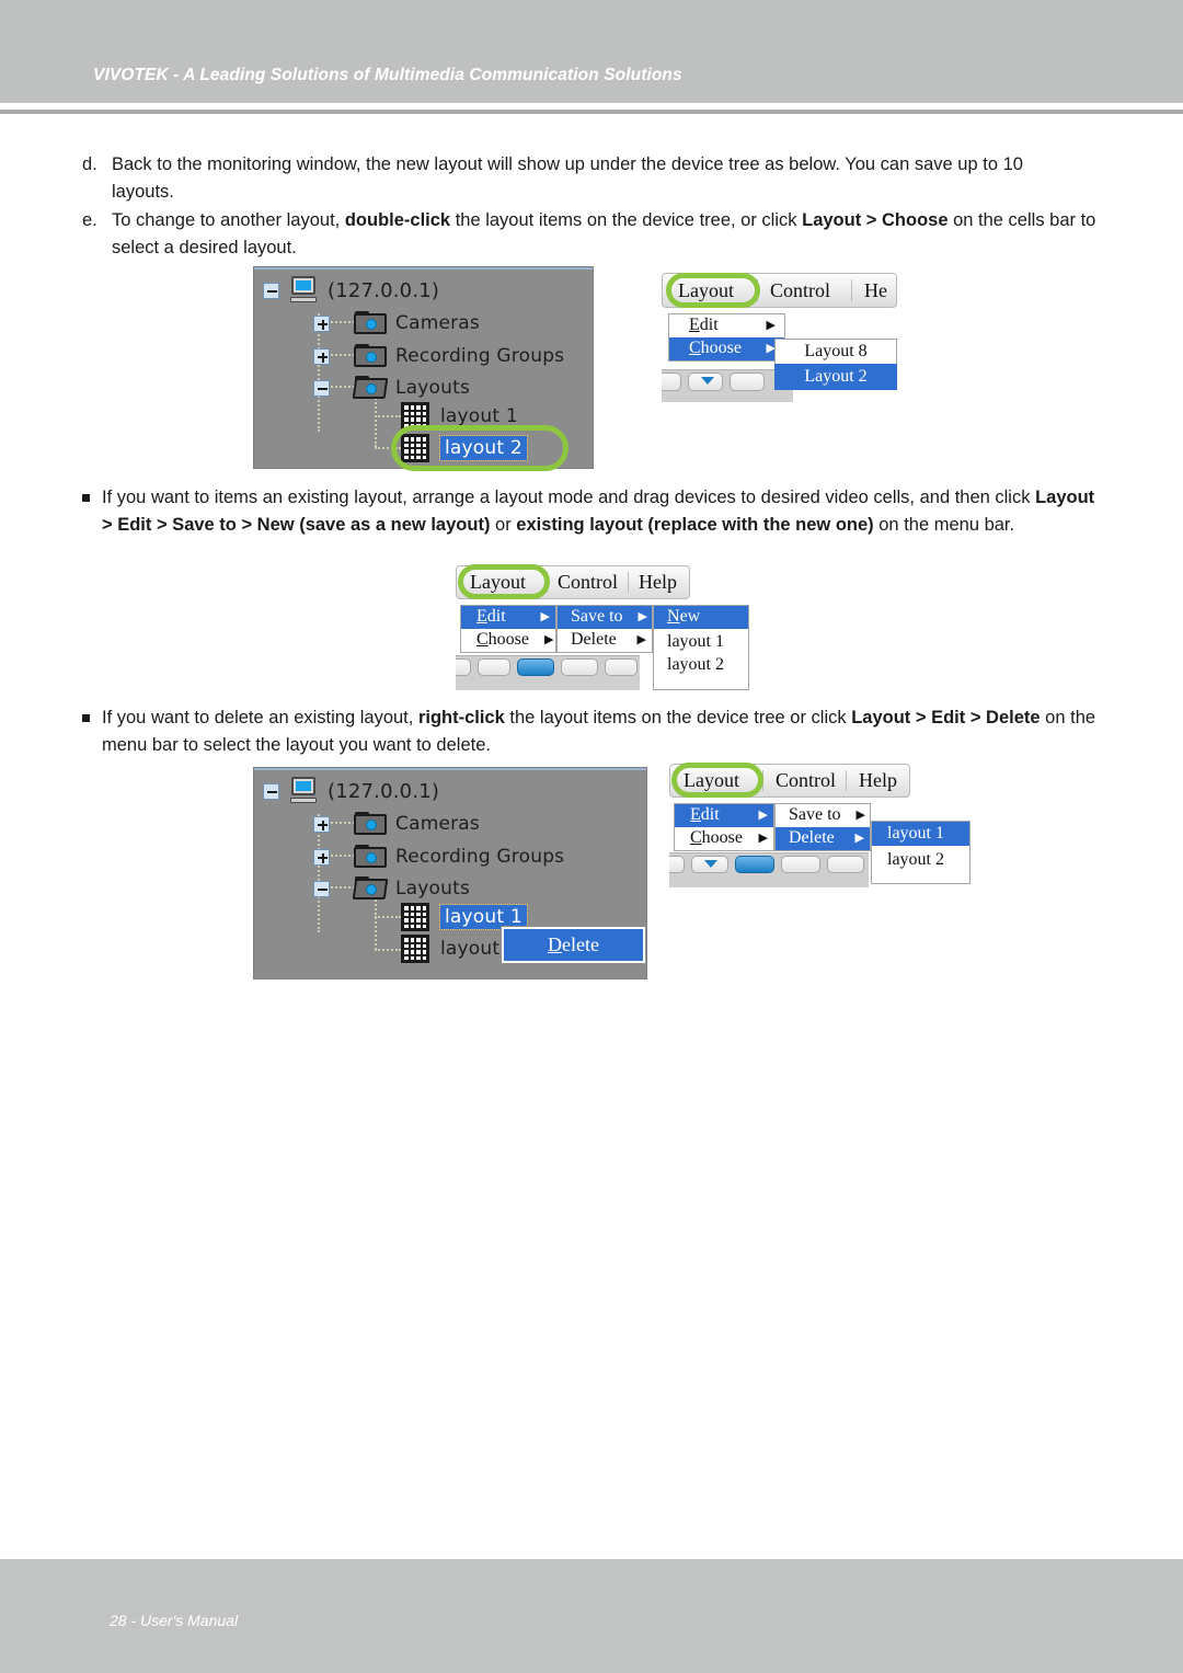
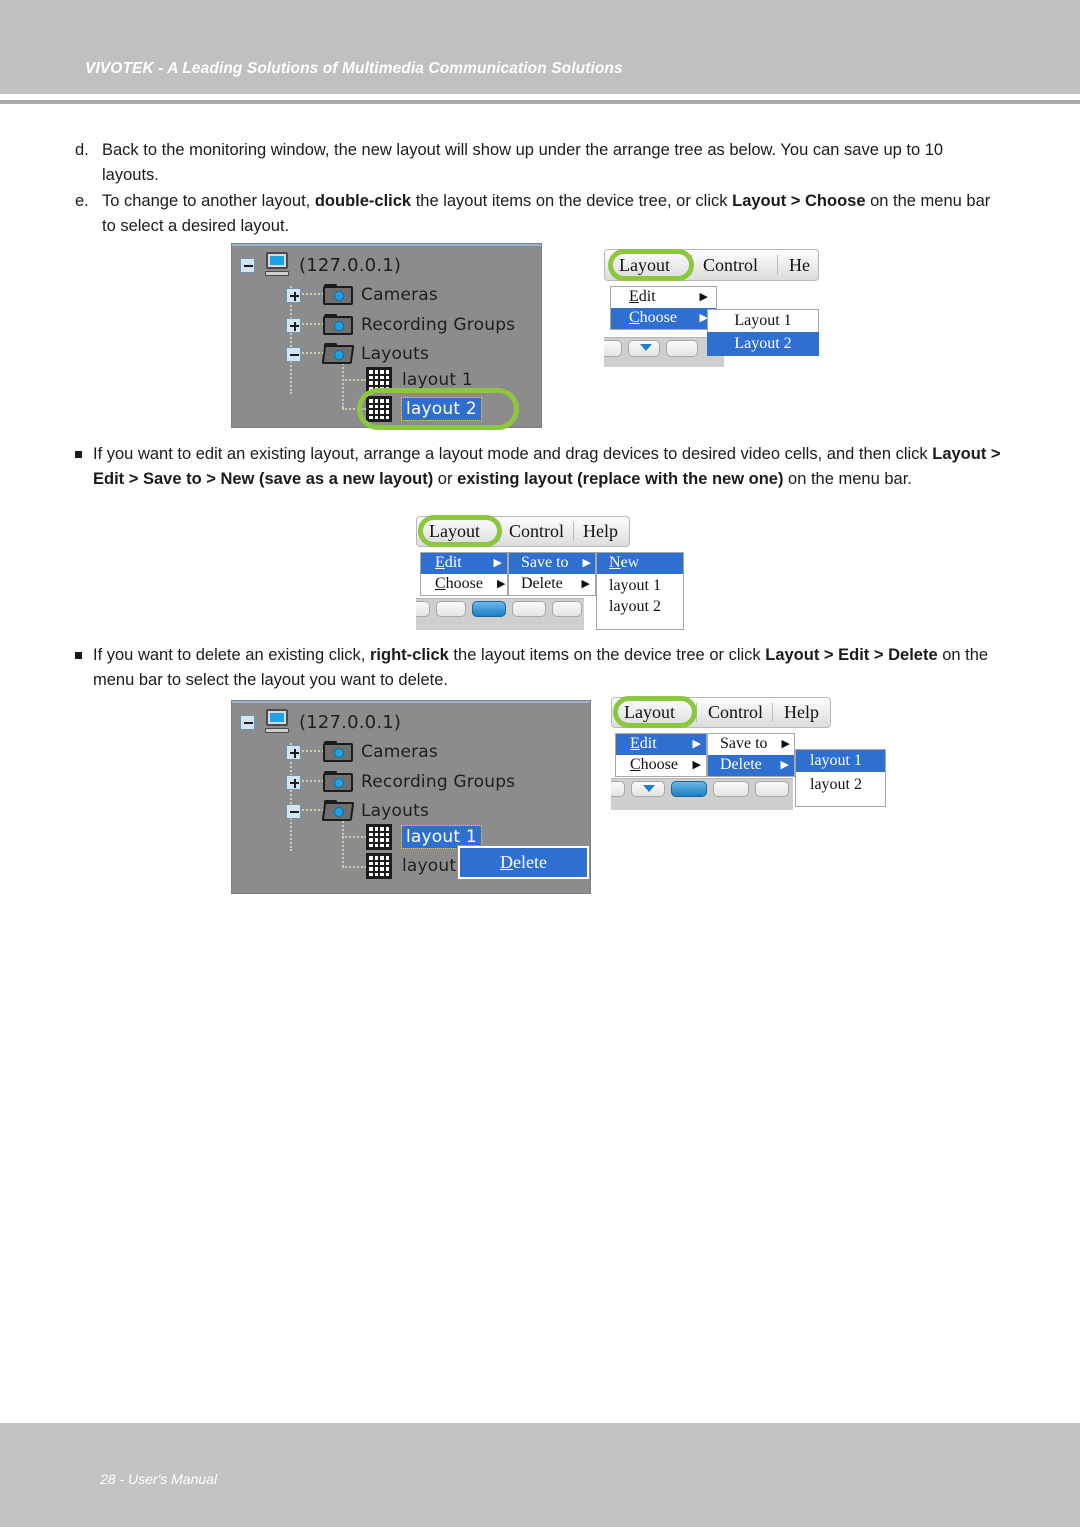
  VIVOTEK - A Leading Solutions of Multimedia Communication Solutions
  d.
- Back to the monitoring window, the new layout will show up under the device tree as below. You can save up to 10 layouts.
+ Back to the monitoring window, the new layout will show up under the arrange tree as below. You can save up to 10 layouts.
  e.
- To change to another layout, double-click the layout items on the device tree, or click Layout > Choose on the cells bar to select a desired layout.
+ To change to another layout, double-click the layout items on the device tree, or click Layout > Choose on the menu bar to select a desired layout.
  (127.0.0.1)
  Cameras
  Recording Groups
  Layouts
  layout 1
  layout 2
  Layout
  Control
  He
  Edit
  ▶
  Choose
  ▶
- Layout 8
+ Layout 1
  Layout 2
- If you want to items an existing layout, arrange a layout mode and drag devices to desired video cells, and then click Layout > Edit > Save to > New (save as a new layout) or existing layout (replace with the new one) on the menu bar.
+ If you want to edit an existing layout, arrange a layout mode and drag devices to desired video cells, and then click Layout > Edit > Save to > New (save as a new layout) or existing layout (replace with the new one) on the menu bar.
  Layout
  Control
  Help
  Edit
  ▶
  Choose
  ▶
  Save to
  ▶
  Delete
  ▶
  New
  layout 1
  layout 2
- If you want to delete an existing layout, right-click the layout items on the device tree or click Layout > Edit > Delete on the menu bar to select the layout you want to delete.
+ If you want to delete an existing click, right-click the layout items on the device tree or click Layout > Edit > Delete on the menu bar to select the layout you want to delete.
  (127.0.0.1)
  Cameras
  Recording Groups
  Layouts
  layout 1
  layout
  Delete
  Layout
  Control
  Help
  Edit
  ▶
  Choose
  ▶
  Save to
  ▶
  Delete
  ▶
  layout 1
  layout 2
  28 - User's Manual
